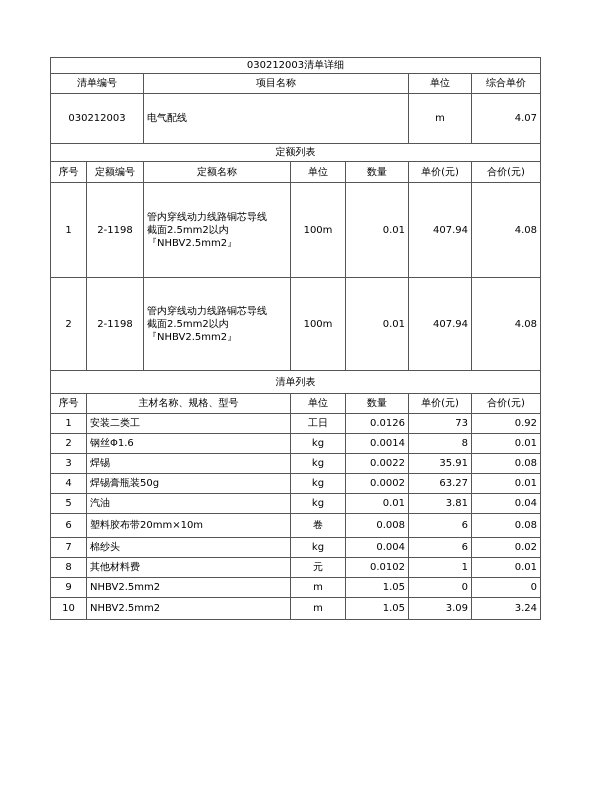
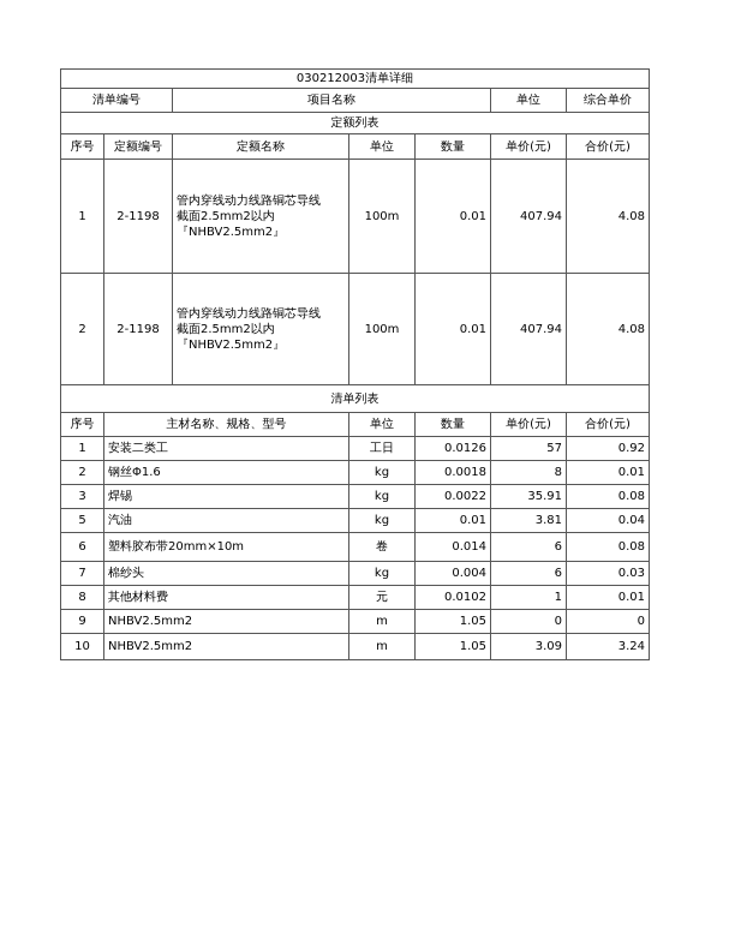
  030212003清单详细
  清单编号	项目名称	单位	综合单价
- 030212003	电气配线	m	4.07
  定额列表
  序号	定额编号	定额名称	单位	数量	单价(元)	合价(元)
  1	2-1198	管内穿线动力线路铜芯导线 截面2.5mm2以内 『NHBV2.5mm2』	100m	0.01	407.94	4.08
  2	2-1198	管内穿线动力线路铜芯导线 截面2.5mm2以内 『NHBV2.5mm2』	100m	0.01	407.94	4.08
  清单列表
  序号	主材名称、规格、型号	单位	数量	单价(元)	合价(元)
- 1	安装二类工	工日	0.0126	73	0.92
+ 1	安装二类工	工日	0.0126	57	0.92
- 2	钢丝Φ1.6	kg	0.0014	8	0.01
+ 2	钢丝Φ1.6	kg	0.0018	8	0.01
  3	焊锡	kg	0.0022	35.91	0.08
- 4	焊锡膏瓶装50g	kg	0.0002	63.27	0.01
  5	汽油	kg	0.01	3.81	0.04
- 6	塑料胶布带20mm×10m	卷	0.008	6	0.08
+ 6	塑料胶布带20mm×10m	卷	0.014	6	0.08
- 7	棉纱头	kg	0.004	6	0.02
+ 7	棉纱头	kg	0.004	6	0.03
  8	其他材料费	元	0.0102	1	0.01
  9	NHBV2.5mm2	m	1.05	0	0
  10	NHBV2.5mm2	m	1.05	3.09	3.24
